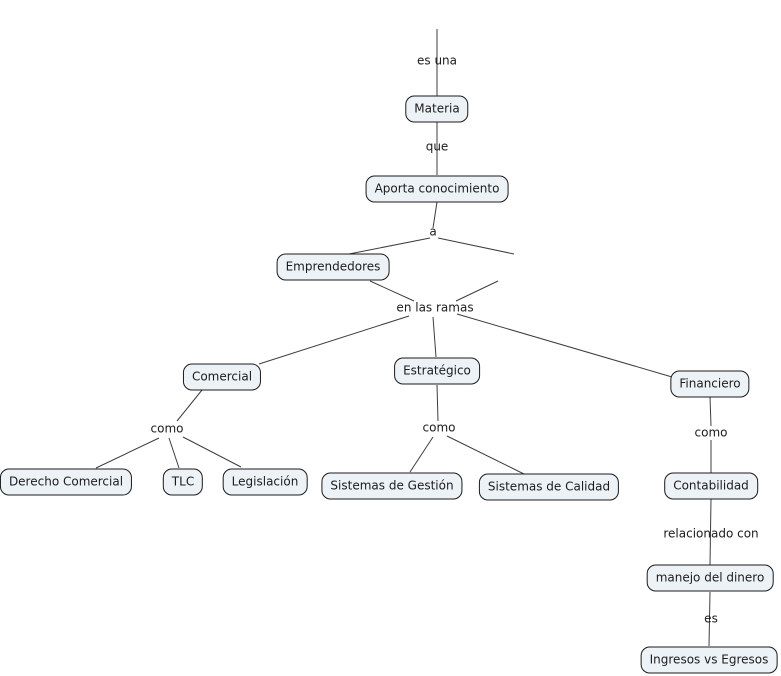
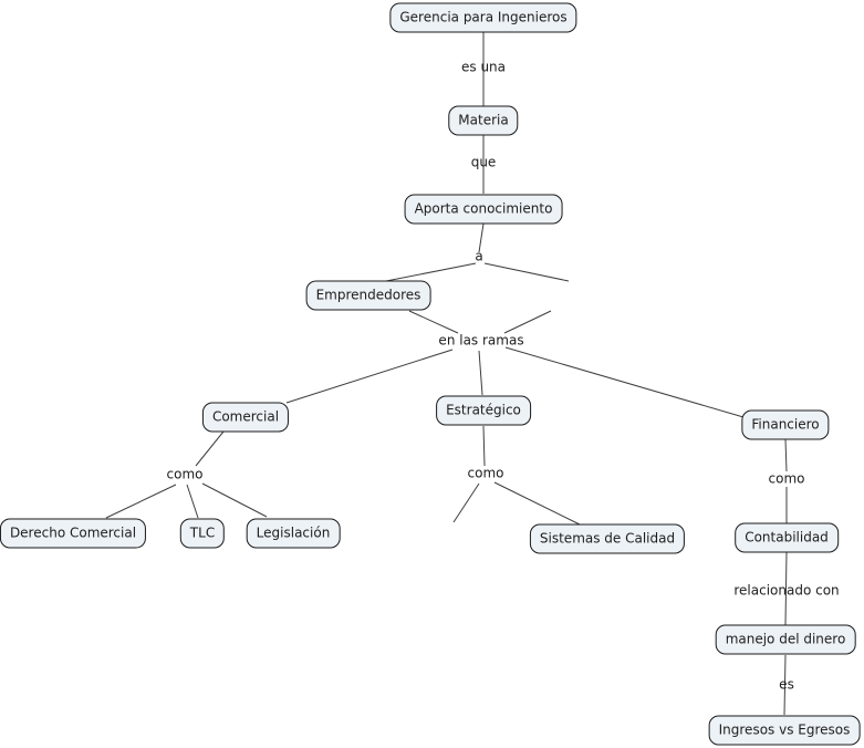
+ Gerencia para Ingenieros
  Materia
  Aporta conocimiento
  Emprendedores
  Comercial
  Estratégico
  Financiero
  Derecho Comercial
  TLC
  Legislación
- Sistemas de Gestión
  Sistemas de Calidad
  Contabilidad
  manejo del dinero
  Ingresos vs Egresos
  es una
  que
  a
  en las ramas
  como
  como
  como
  relacionado con
  es
